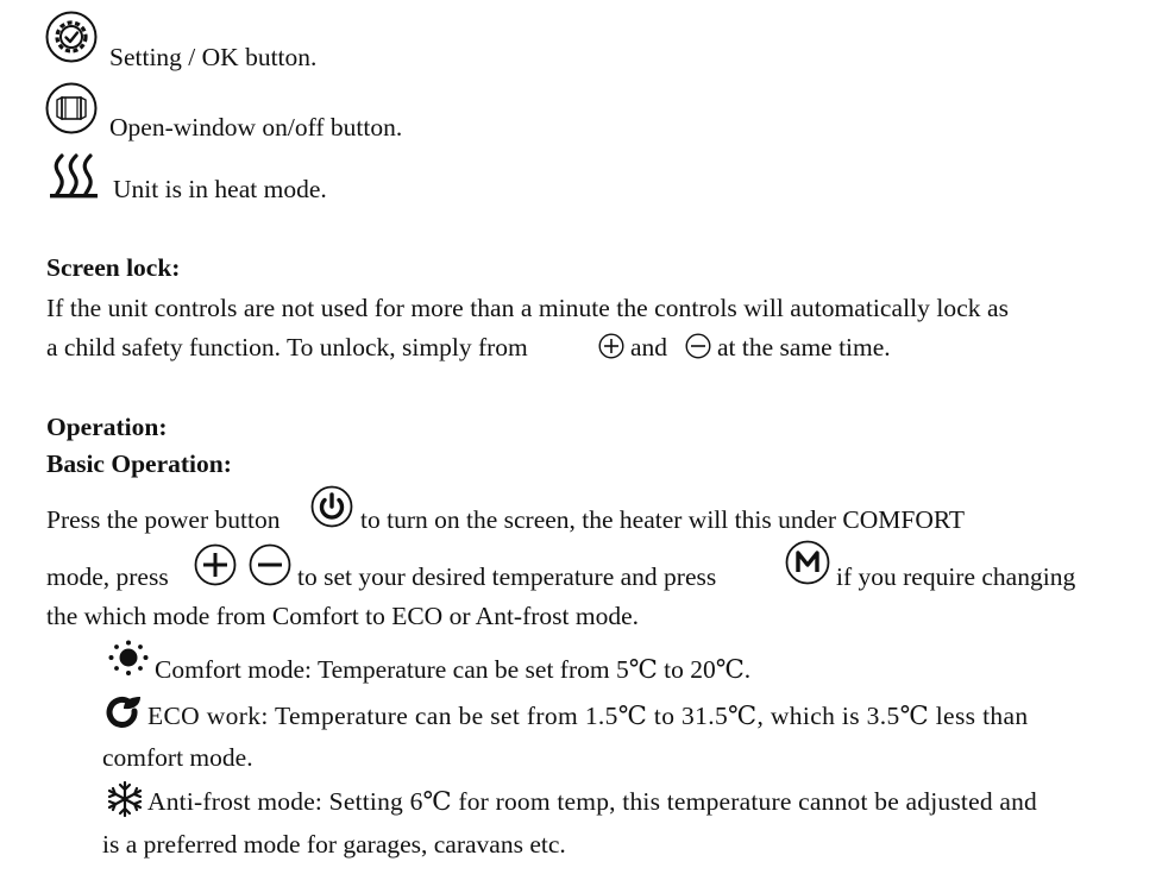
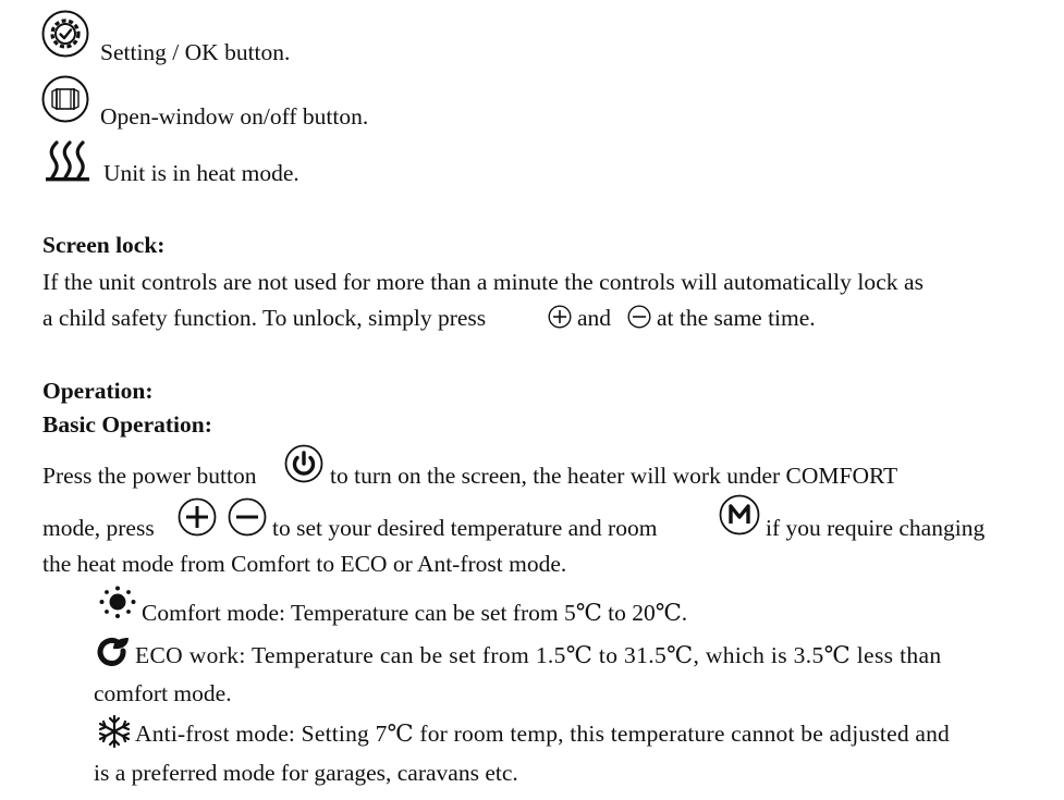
  Setting / OK button.
  Open-window on/off button.
  Unit is in heat mode.
  Screen lock:
  If the unit controls are not used for more than a minute the controls will automatically lock as
- a child safety function. To unlock, simply from
+ a child safety function. To unlock, simply press
  and
  at the same time.
  Operation:
  Basic Operation:
  Press the power button
- to turn on the screen, the heater will this under COMFORT
+ to turn on the screen, the heater will work under COMFORT
  mode, press
- to set your desired temperature and press
+ to set your desired temperature and room
  if you require changing
- the which mode from Comfort to ECO or Ant-frost mode.
+ the heat mode from Comfort to ECO or Ant-frost mode.
  Comfort mode: Temperature can be set from 5℃ to 20℃.
  ECO work: Temperature can be set from 1.5℃ to 31.5℃, which is 3.5℃ less than
  comfort mode.
- Anti-frost mode: Setting 6℃ for room temp, this temperature cannot be adjusted and
+ Anti-frost mode: Setting 7℃ for room temp, this temperature cannot be adjusted and
  is a preferred mode for garages, caravans etc.
